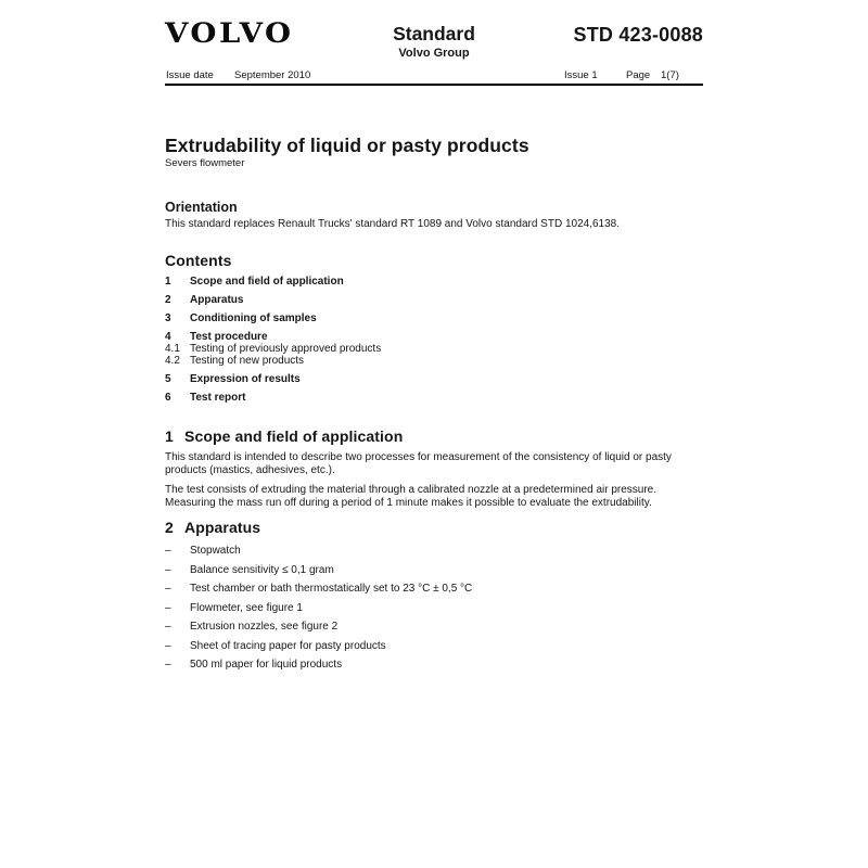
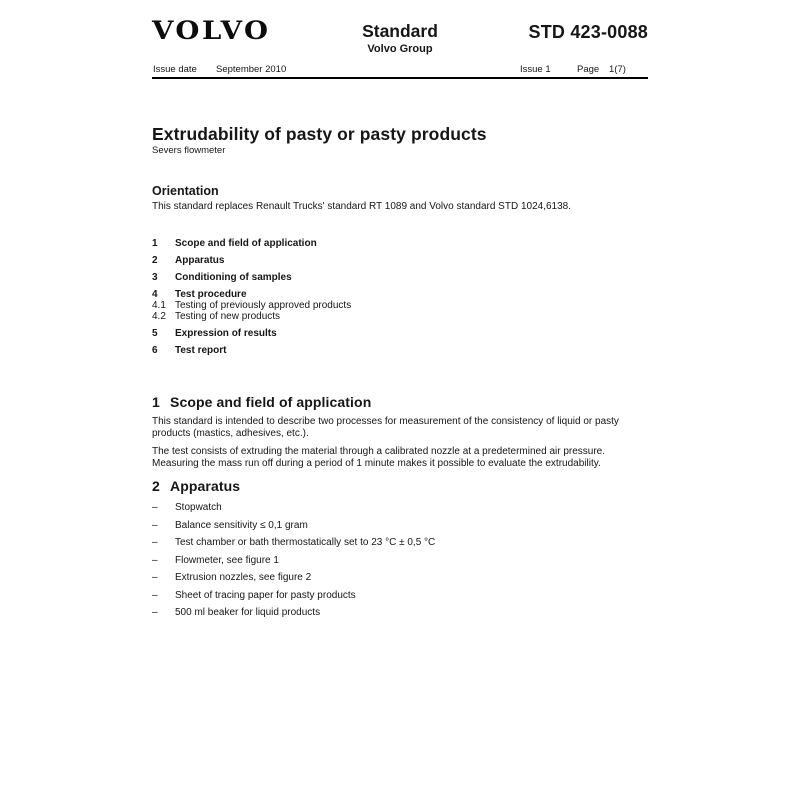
  VOLVO
  Standard
  Volvo Group
  STD 423-0088
  Issue date
  September 2010
  Issue 1
  Page
  1(7)
- Extrudability of liquid or pasty products
+ Extrudability of pasty or pasty products
  Severs flowmeter
  Orientation
  This standard replaces Renault Trucks' standard RT 1089 and Volvo standard STD 1024,6138.
- Contents
  1
  Scope and field of application
  2
  Apparatus
  3
  Conditioning of samples
  4
  Test procedure
  4.1
  Testing of previously approved products
  4.2
  Testing of new products
  5
  Expression of results
  6
  Test report
  1
  Scope and field of application
  This standard is intended to describe two processes for measurement of the consistency of liquid or pasty products (mastics, adhesives, etc.).
  The test consists of extruding the material through a calibrated nozzle at a predetermined air pressure. Measuring the mass run off during a period of 1 minute makes it possible to evaluate the extrudability.
  2
  Apparatus
  –
  Stopwatch
  –
  Balance sensitivity ≤ 0,1 gram
  –
  Test chamber or bath thermostatically set to 23 °C ± 0,5 °C
  –
  Flowmeter, see figure 1
  –
  Extrusion nozzles, see figure 2
  –
  Sheet of tracing paper for pasty products
  –
- 500 ml paper for liquid products
+ 500 ml beaker for liquid products
